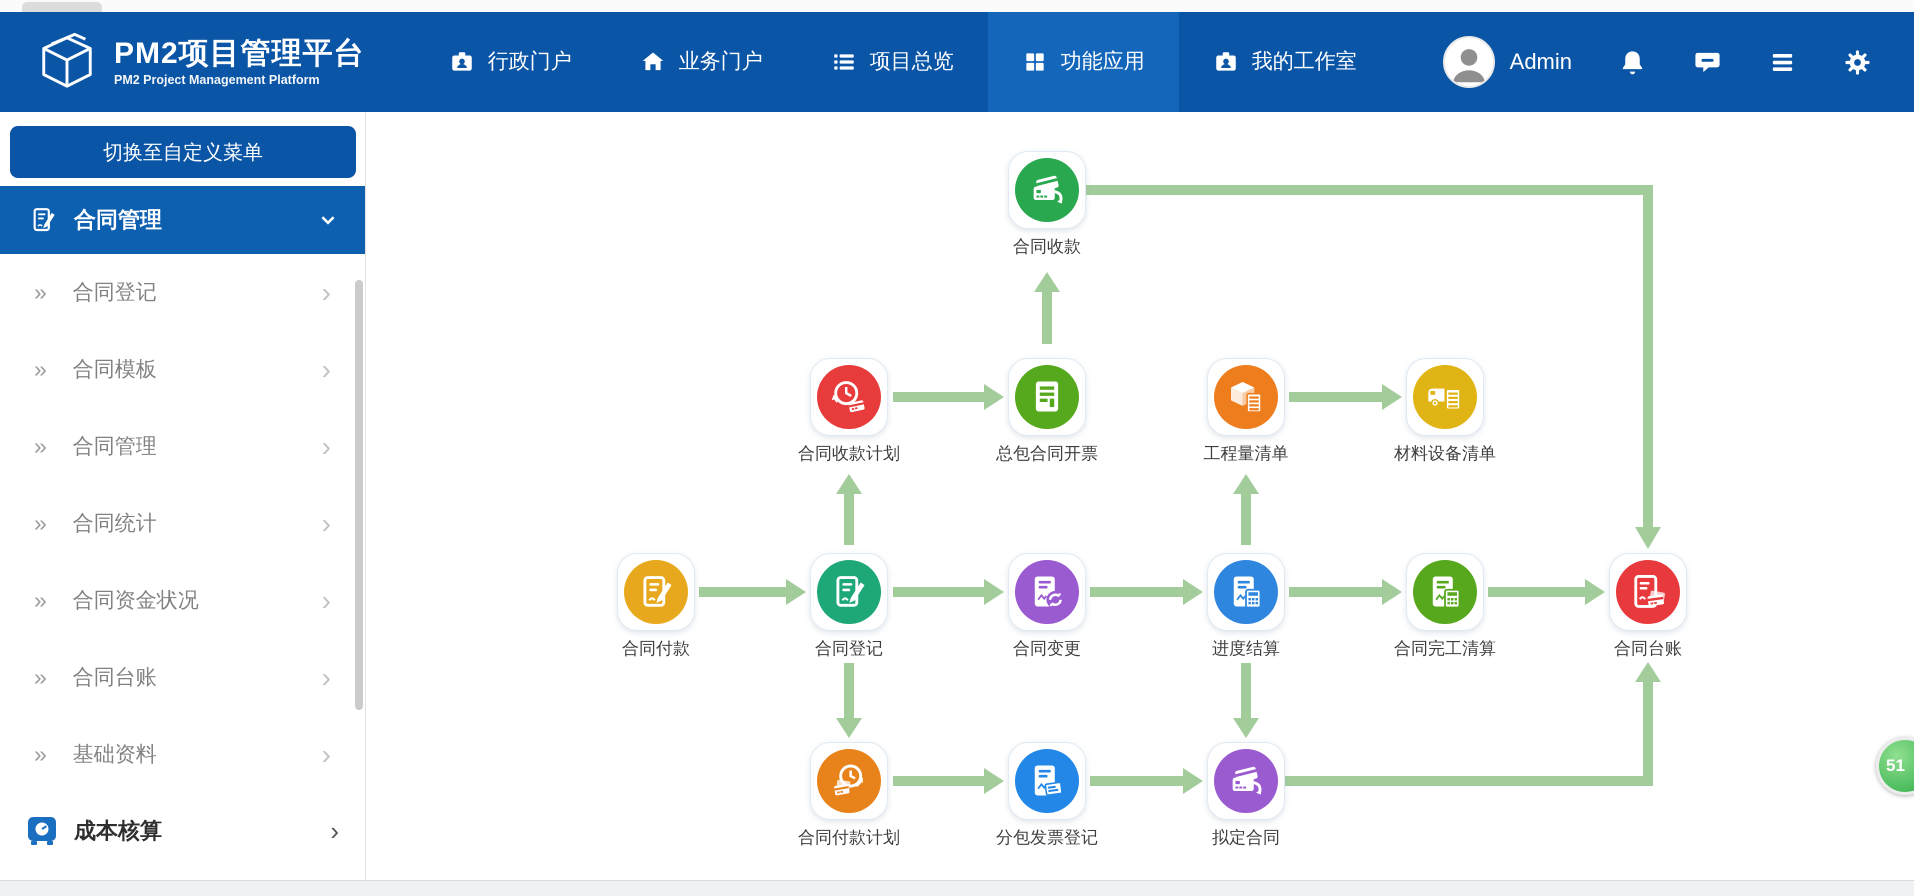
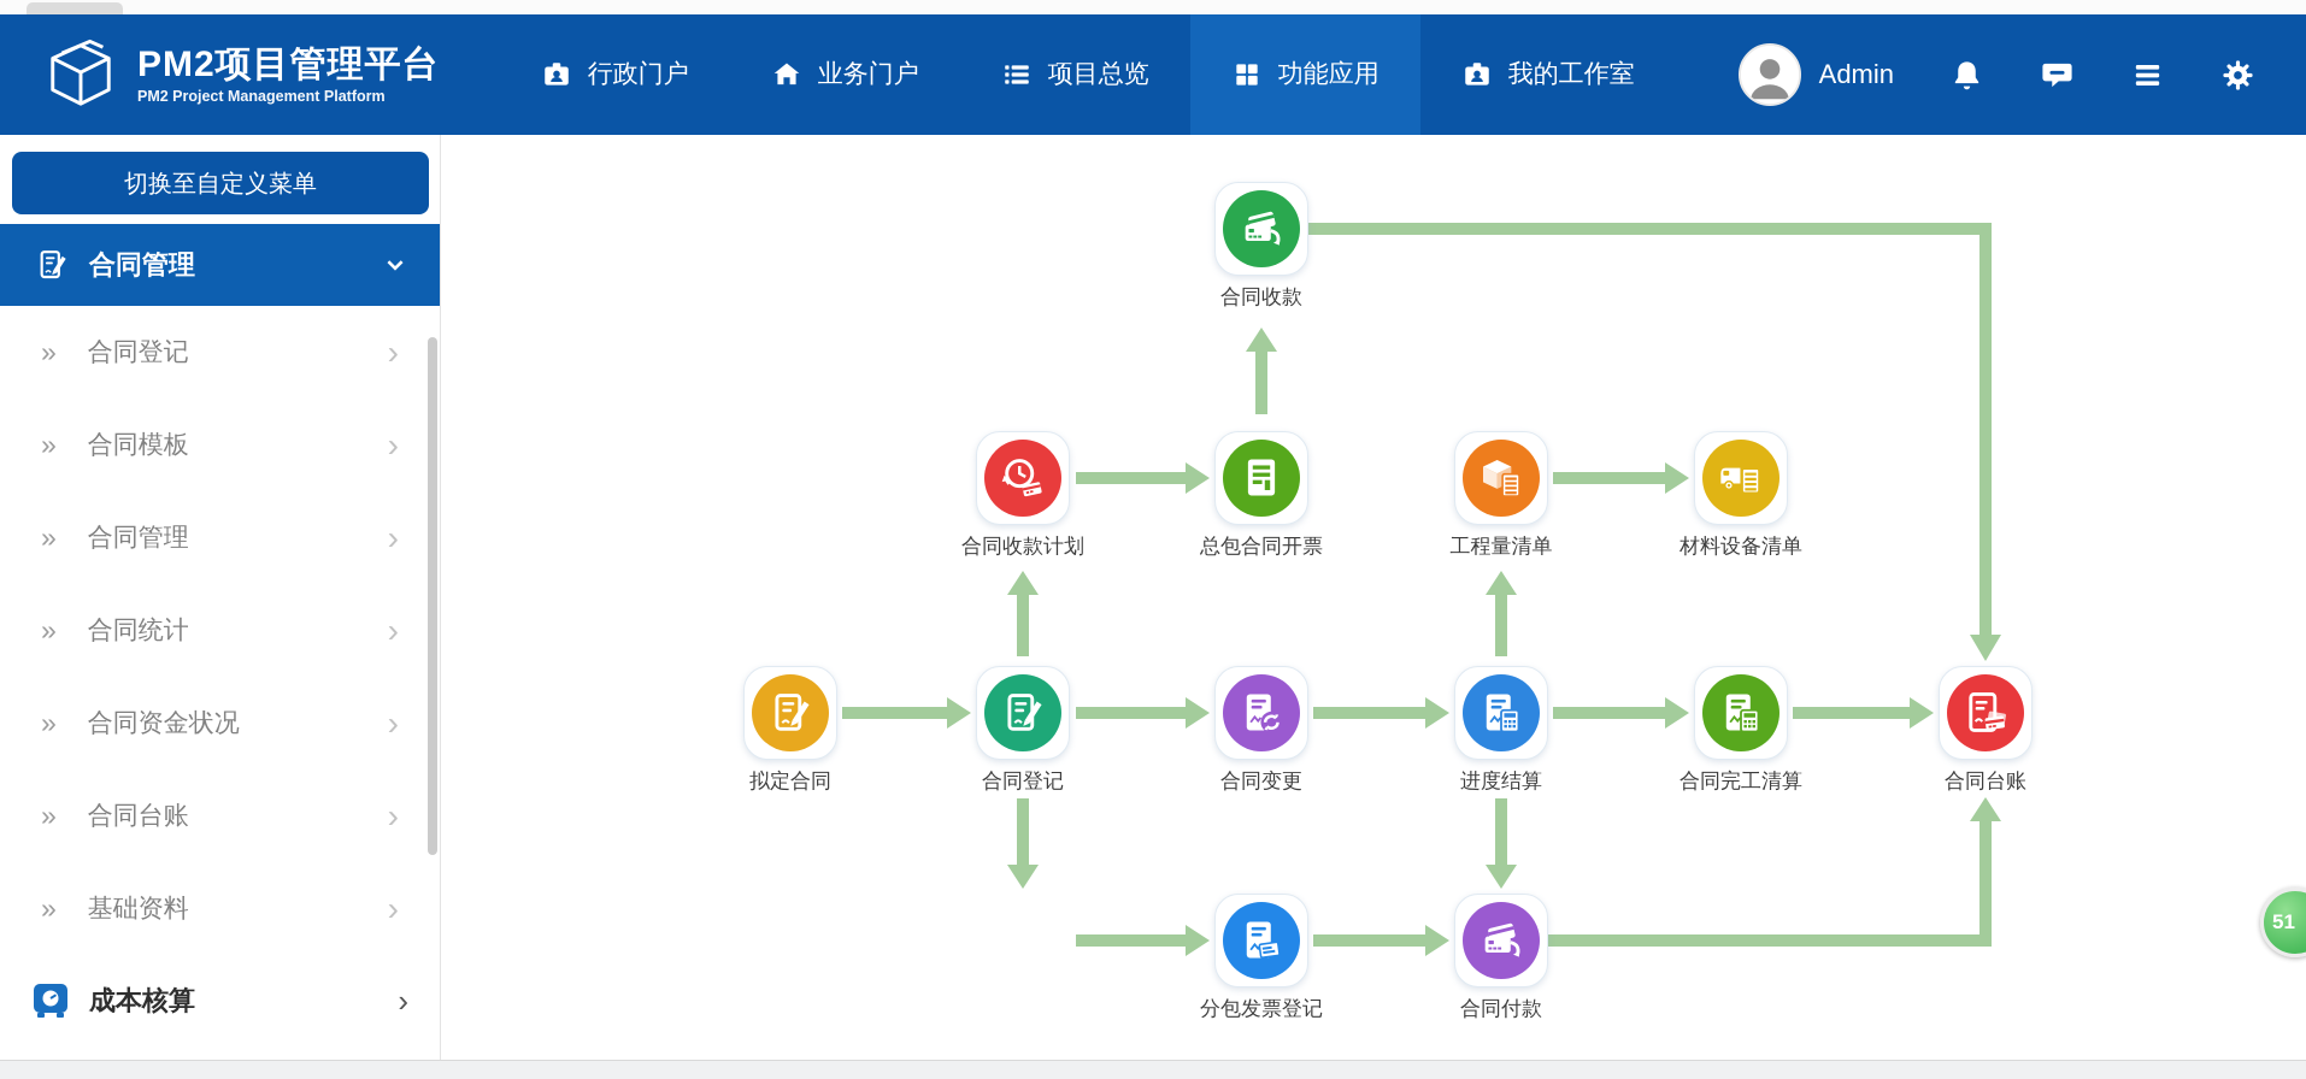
  PM2项目管理平台
  PM2 Project Management Platform
  行政门户
  业务门户
  项目总览
  功能应用
  我的工作室
  Admin
  切换至自定义菜单
  合同管理
  »
  合同登记
  ›
  »
  合同模板
  ›
  »
  合同管理
  ›
  »
  合同统计
  ›
  »
  合同资金状况
  ›
  »
  合同台账
  ›
  »
  基础资料
  ›
  成本核算
  ›
  合同收款
  合同收款计划
  总包合同开票
  工程量清单
  材料设备清单
- 合同付款
+ 拟定合同
  合同登记
  合同变更
  进度结算
  合同完工清算
  合同台账
- 合同付款计划
  分包发票登记
- 拟定合同
+ 合同付款
  51
